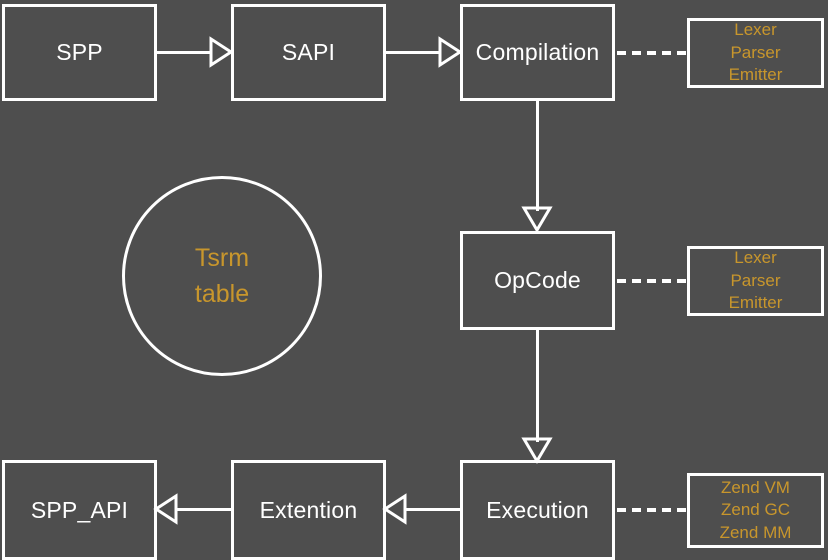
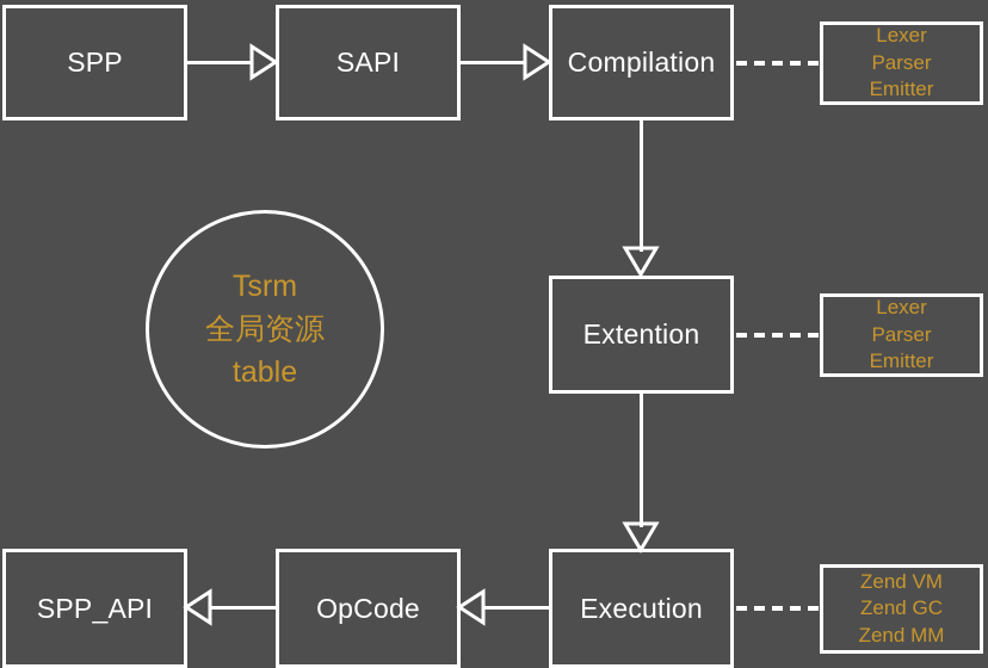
  SPP
  SAPI
  Compilation
  Lexer
  Parser
  Emitter
  Tsrm
+ 全局资源
  table
- OpCode
+ Extention
  Lexer
  Parser
  Emitter
  Execution
- Extention
+ OpCode
  SPP_API
  Zend VM
  Zend GC
  Zend MM
